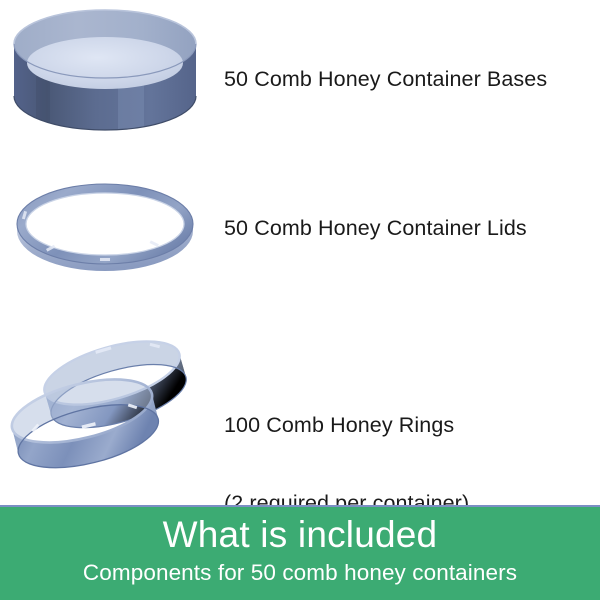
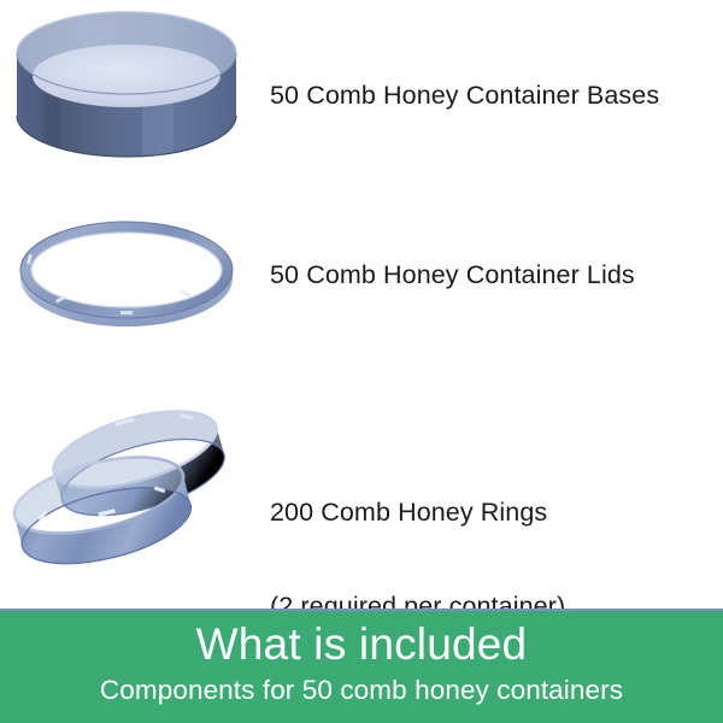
  50 Comb Honey Container Bases
  50 Comb Honey Container Lids
- 100 Comb Honey Rings
+ 200 Comb Honey Rings
  (2 required per container)
  What is included
  Components for 50 comb honey containers
